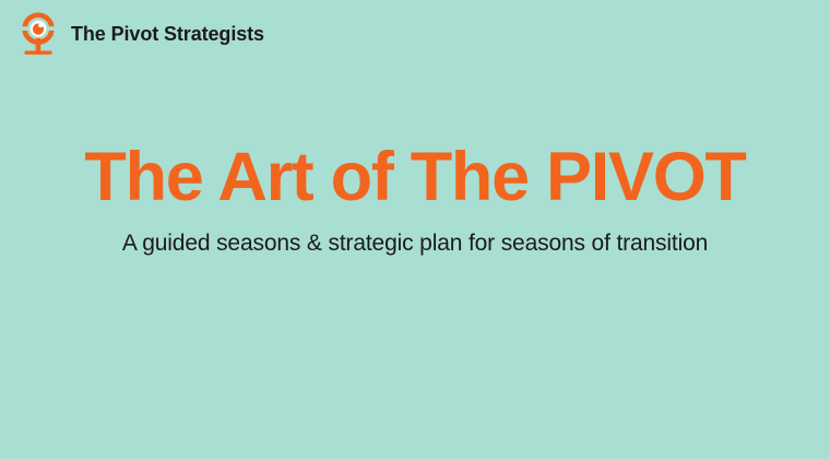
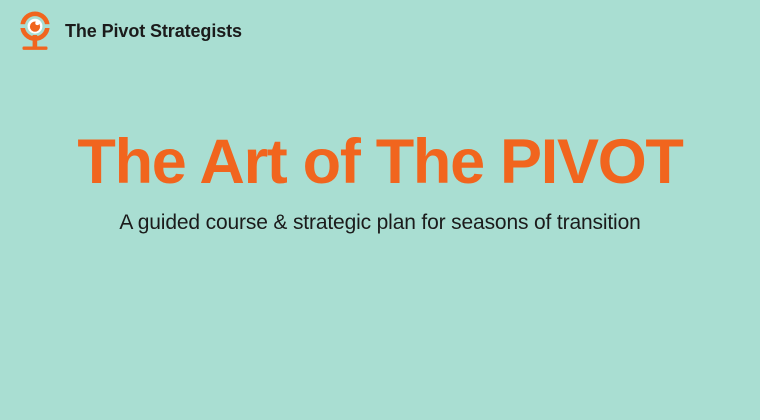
  The Pivot Strategists
  The Art of The PIVOT
- A guided seasons & strategic plan for seasons of transition
+ A guided course & strategic plan for seasons of transition
